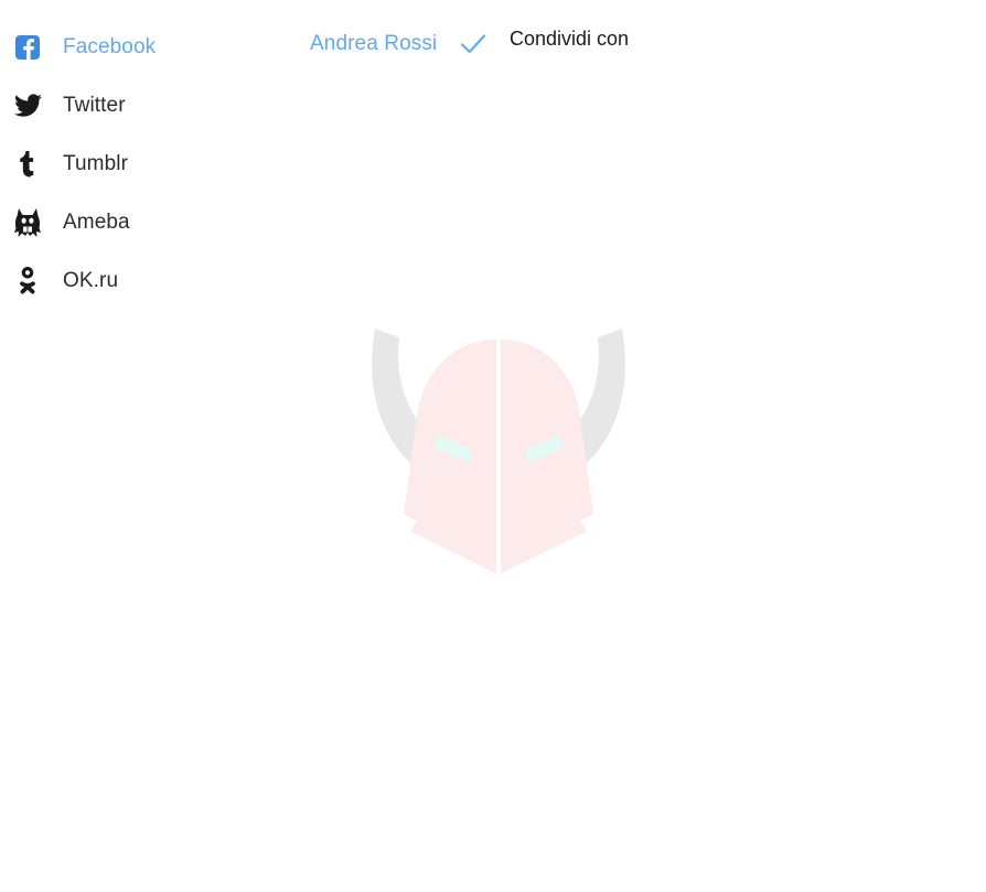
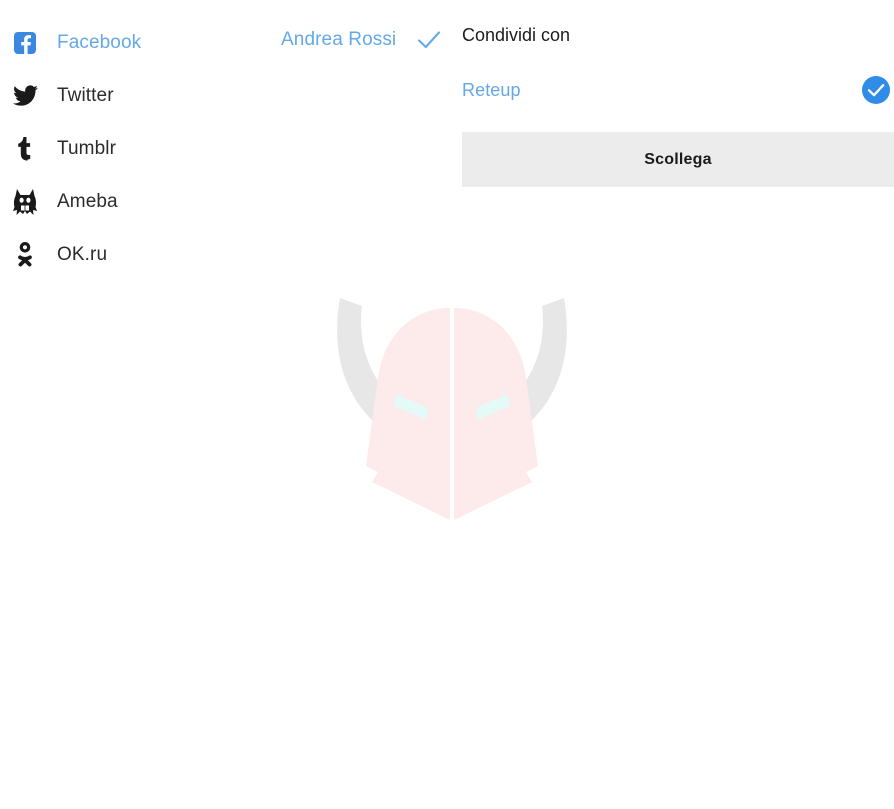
  Facebook
  Twitter
  Tumblr
  Ameba
  OK.ru
  Andrea Rossi
  Condividi con
+ Reteup
+ Scollega
